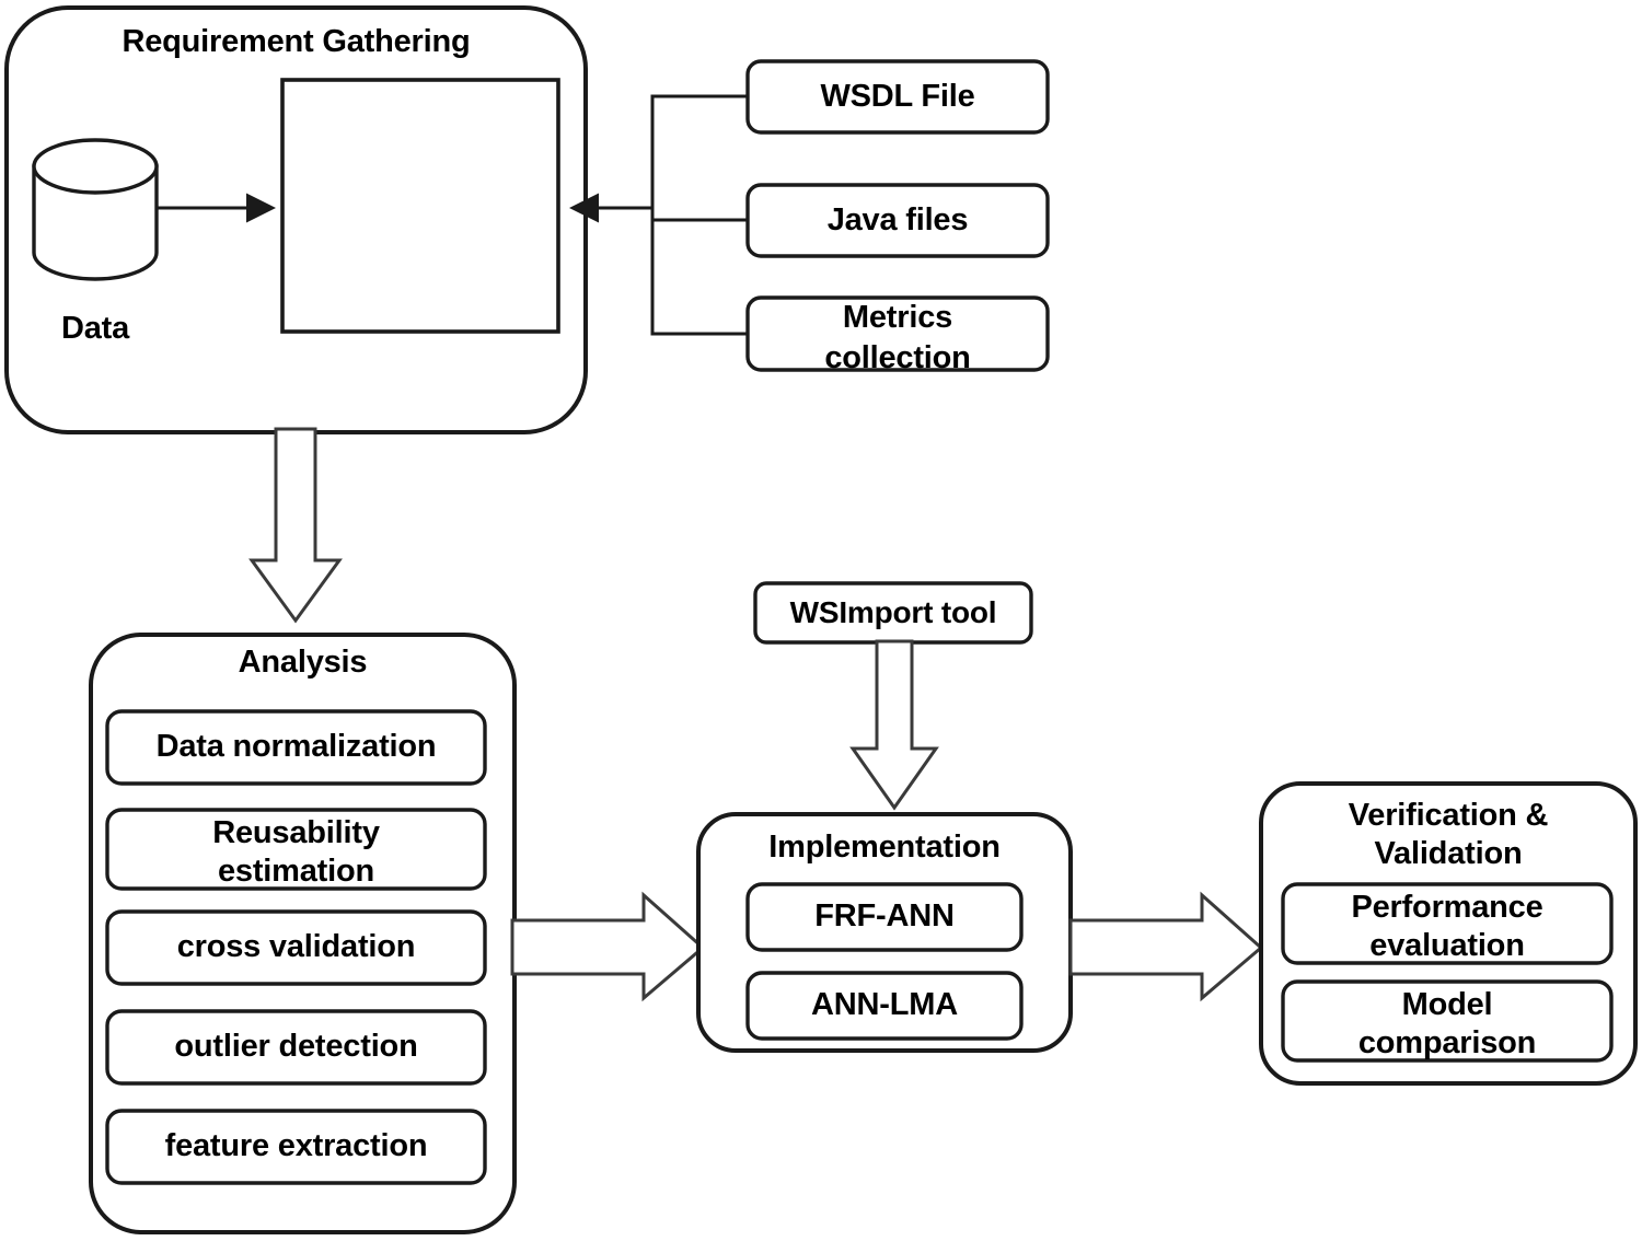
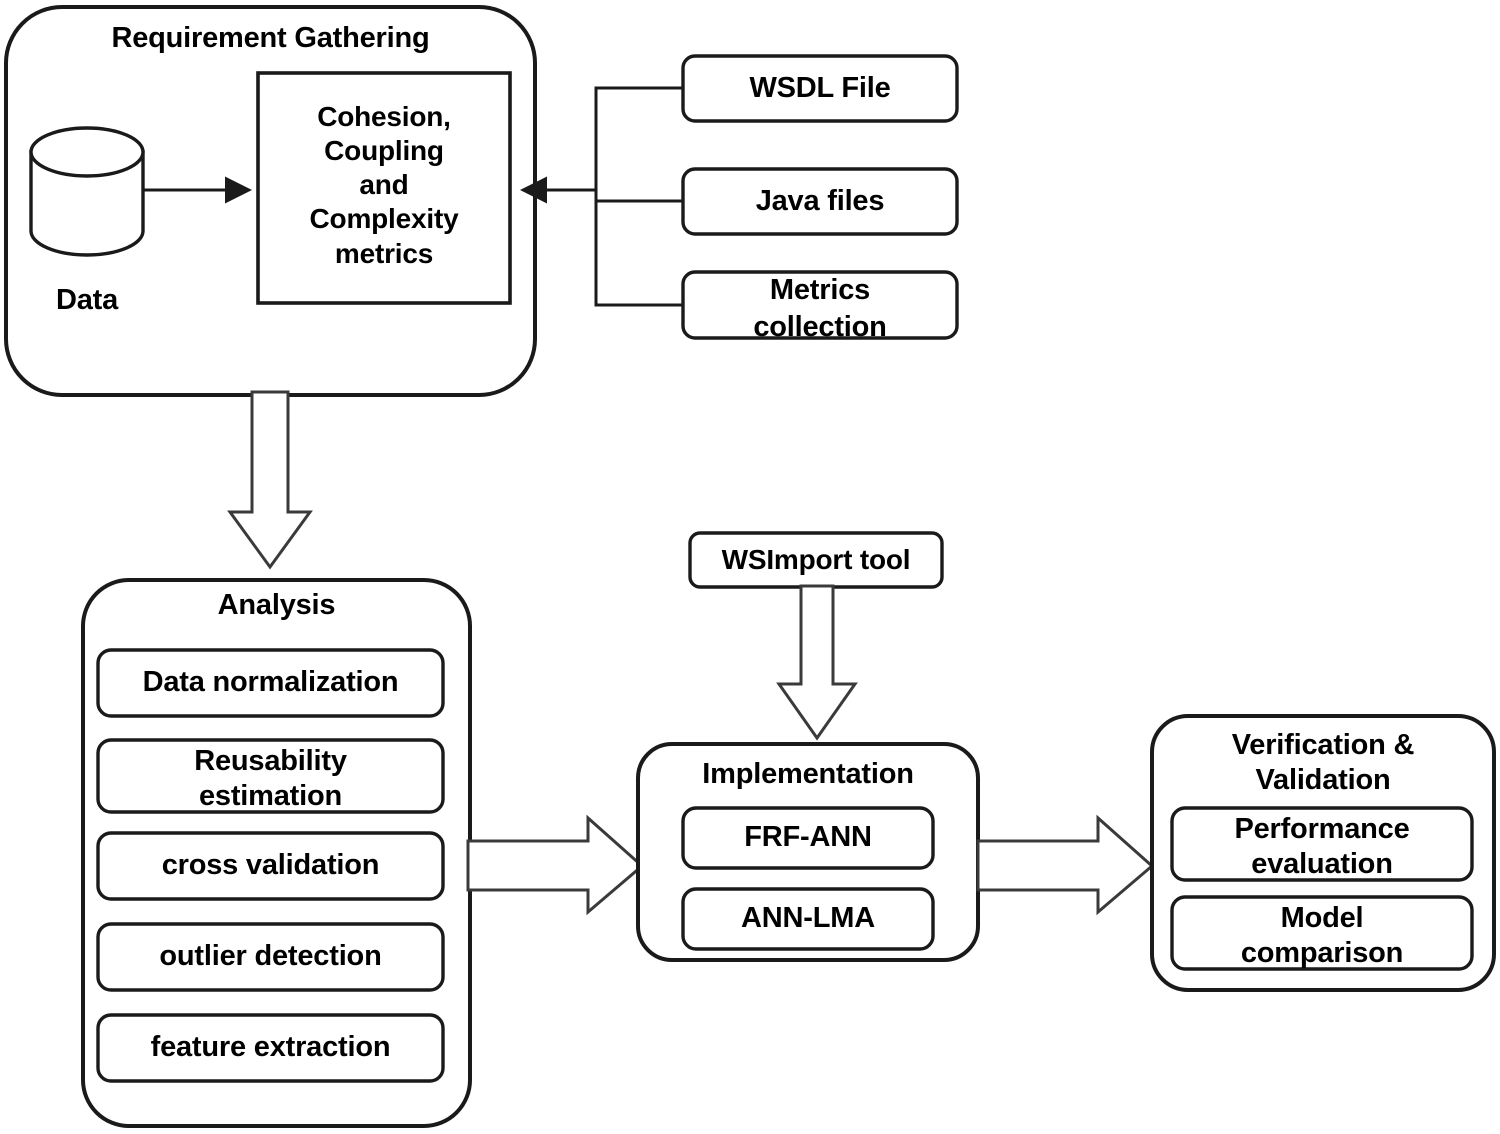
  Requirement Gathering
+ Cohesion,
+ Coupling
+ and
+ Complexity
+ metrics
  Data
  WSDL File
  Java files
  Metrics
  collection
  Analysis
  Data normalization
  Reusability
  estimation
  cross validation
  outlier detection
  feature extraction
  WSImport tool
  Implementation
  FRF-ANN
  ANN-LMA
  Verification &
  Validation
  Performance
  evaluation
  Model
  comparison
